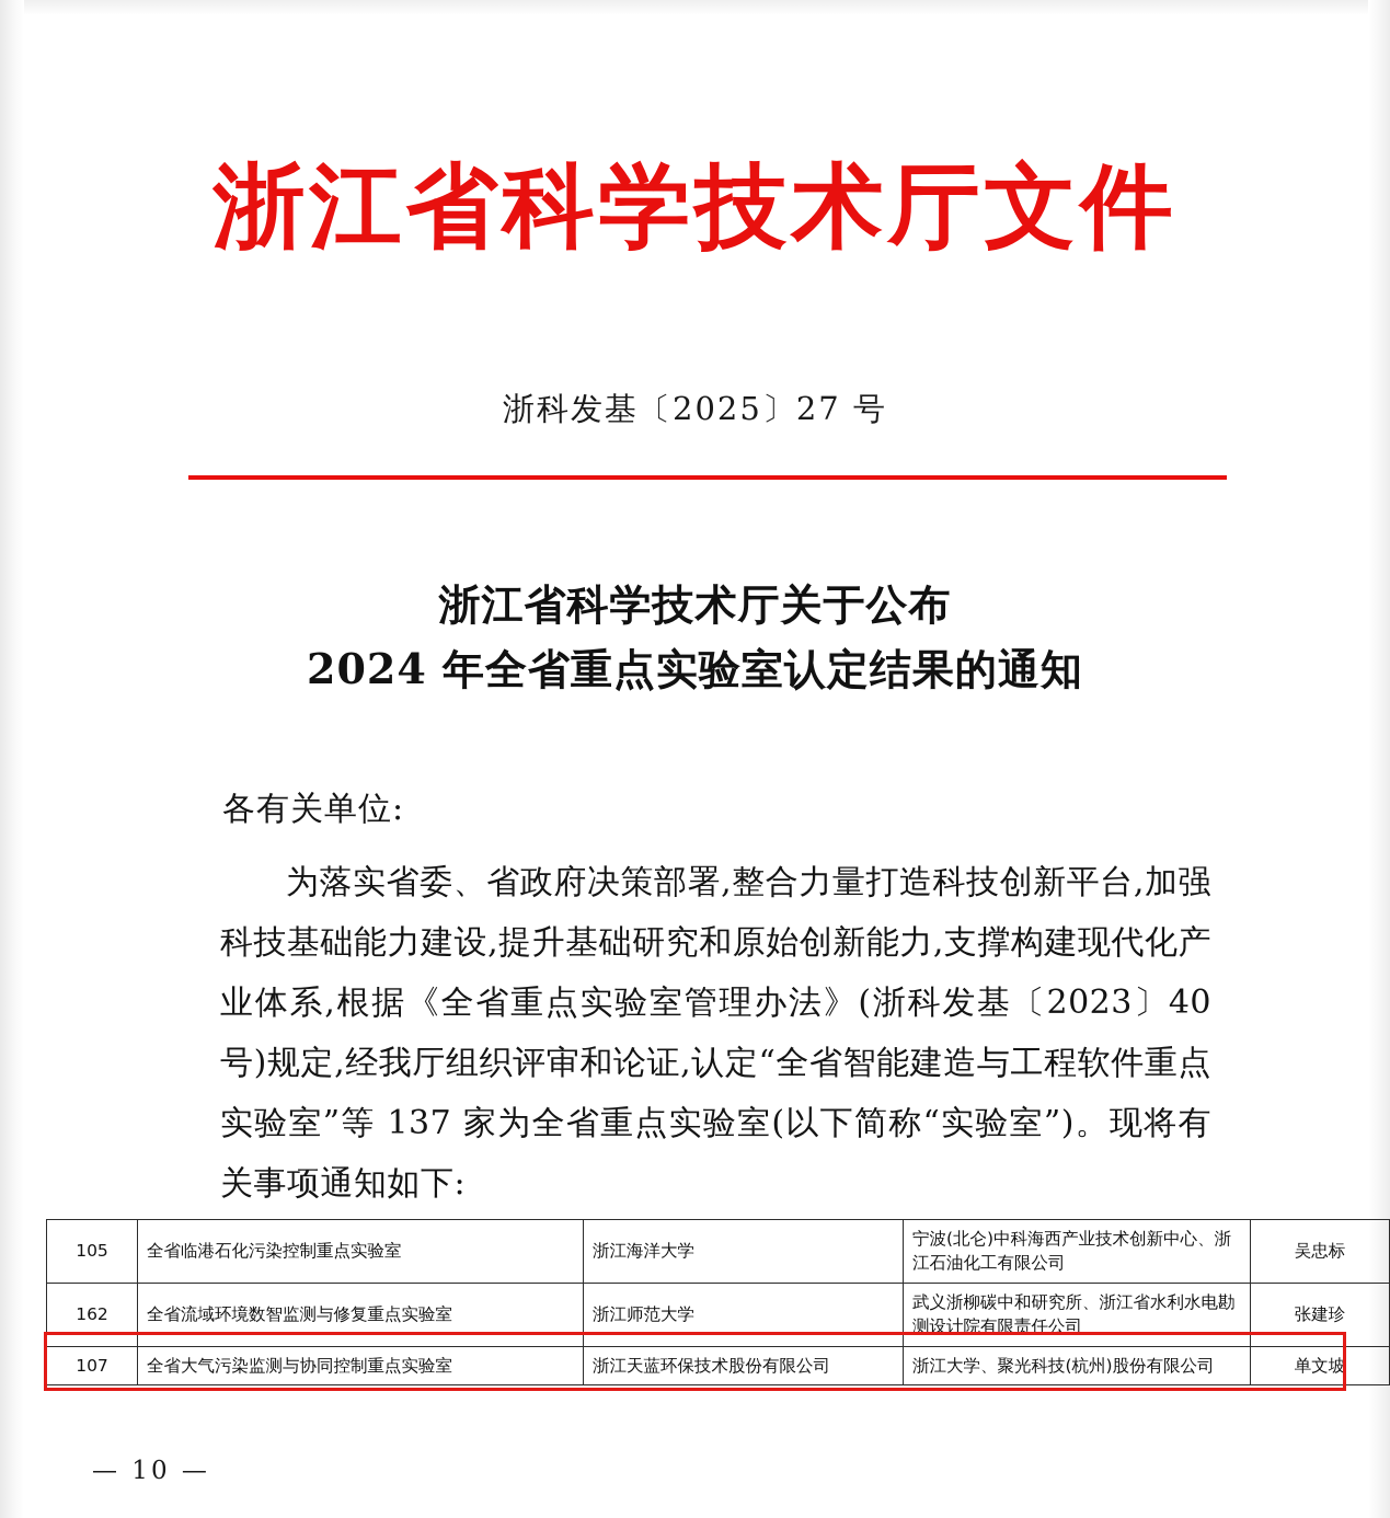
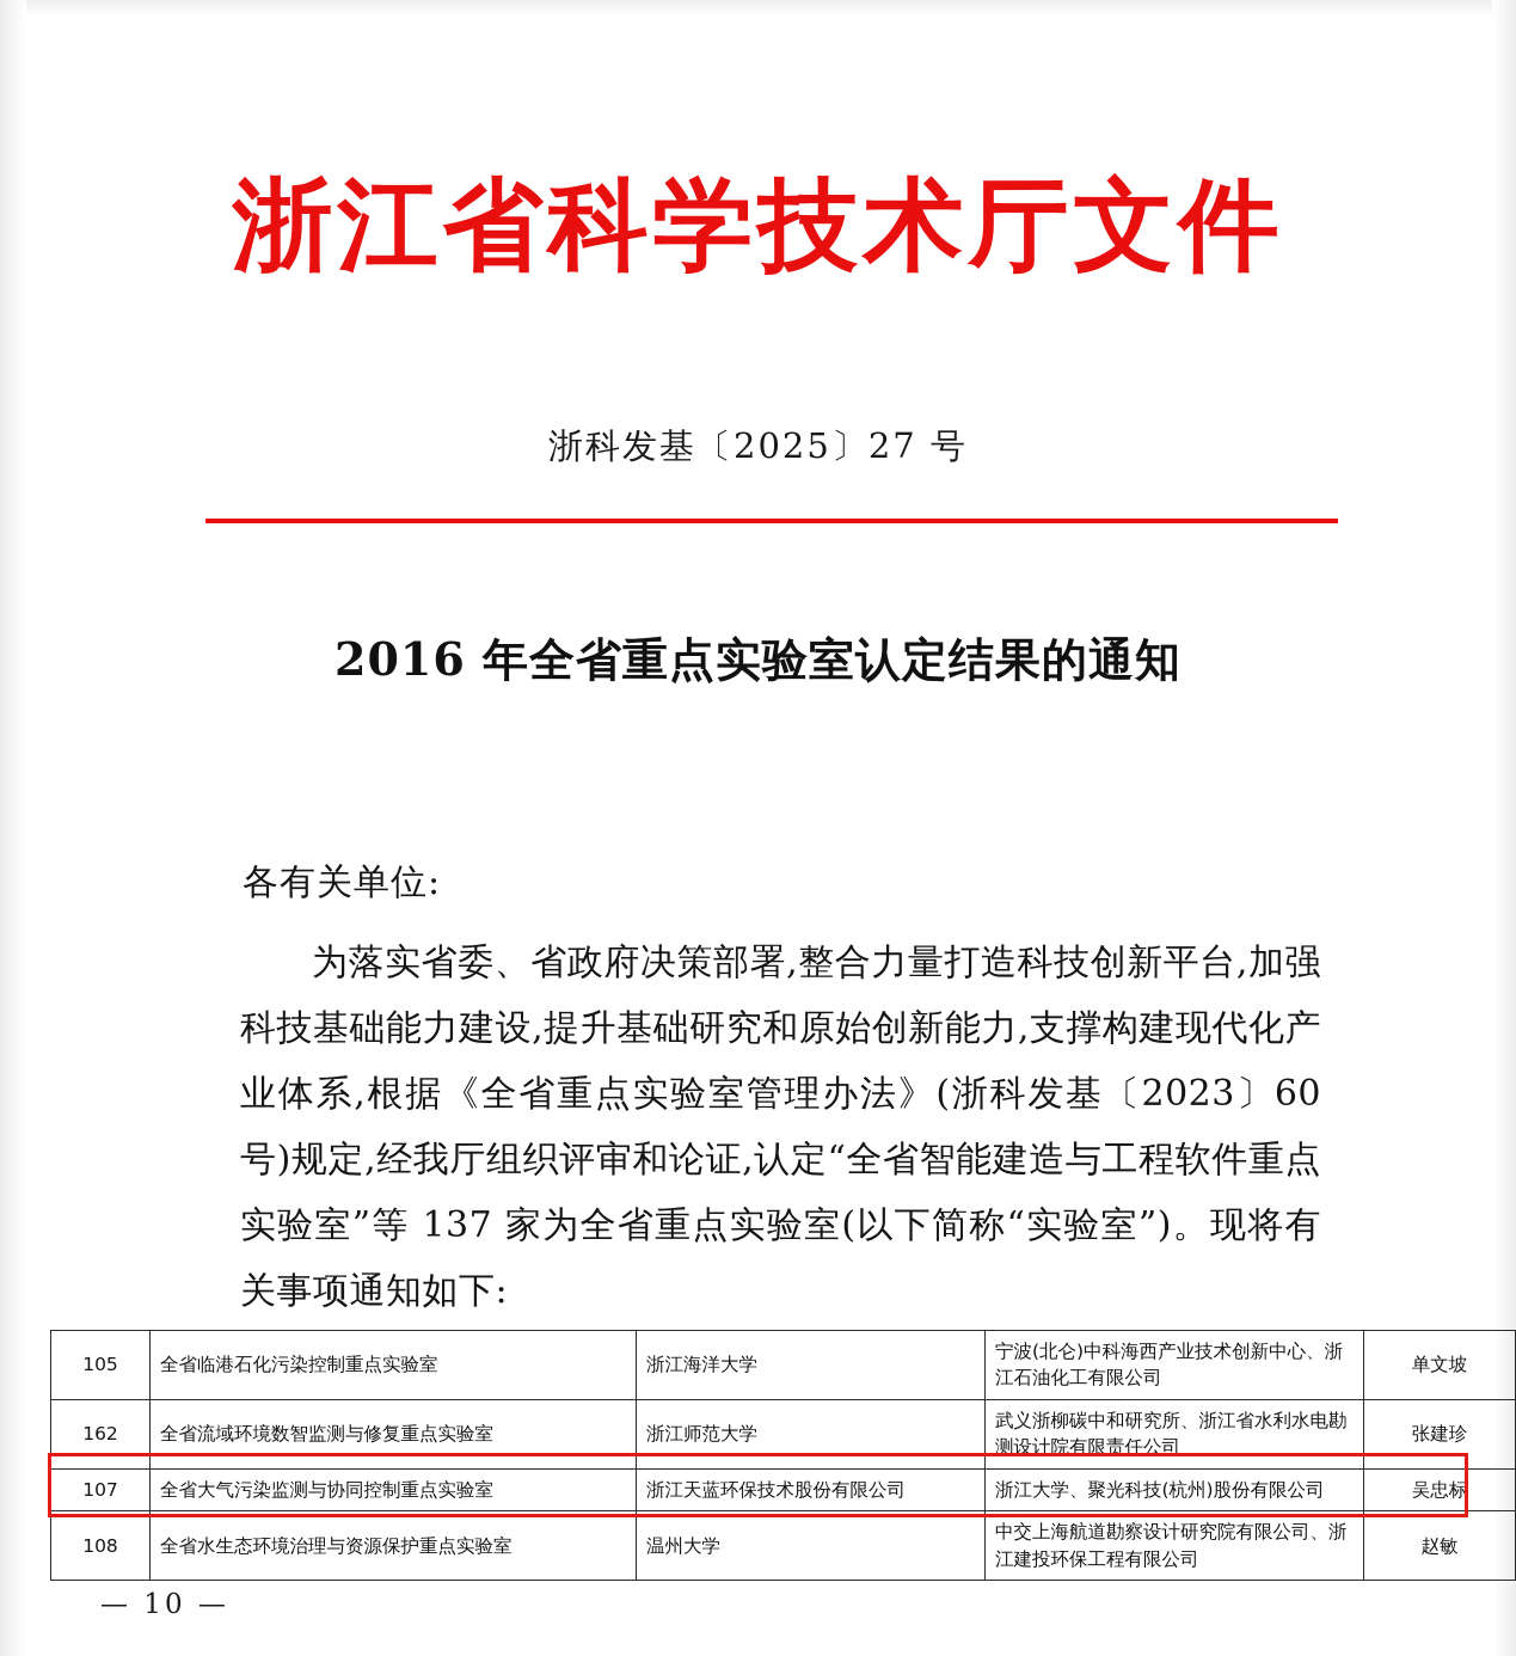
  浙江省科学技术厅文件
  浙科发基〔2025〕27 号
- 浙江省科学技术厅关于公布
- 2024 年全省重点实验室认定结果的通知
+ 2016 年全省重点实验室认定结果的通知
  各有关单位:
- 为落实省委、省政府决策部署,整合力量打造科技创新平台,加强科技基础能力建设,提升基础研究和原始创新能力,支撑构建现代化产业体系,根据《全省重点实验室管理办法》(浙科发基〔2023〕40 号)规定,经我厅组织评审和论证,认定“全省智能建造与工程软件重点实验室”等 137 家为全省重点实验室(以下简称“实验室”)。现将有关事项通知如下:
+ 为落实省委、省政府决策部署,整合力量打造科技创新平台,加强科技基础能力建设,提升基础研究和原始创新能力,支撑构建现代化产业体系,根据《全省重点实验室管理办法》(浙科发基〔2023〕60 号)规定,经我厅组织评审和论证,认定“全省智能建造与工程软件重点实验室”等 137 家为全省重点实验室(以下简称“实验室”)。现将有关事项通知如下:
- 105	全省临港石化污染控制重点实验室	浙江海洋大学	宁波(北仑)中科海西产业技术创新中心、浙江石油化工有限公司	吴忠标
+ 105	全省临港石化污染控制重点实验室	浙江海洋大学	宁波(北仑)中科海西产业技术创新中心、浙江石油化工有限公司	单文坡
  162	全省流域环境数智监测与修复重点实验室	浙江师范大学	武义浙柳碳中和研究所、浙江省水利水电勘测设计院有限责任公司	张建珍
- 107	全省大气污染监测与协同控制重点实验室	浙江天蓝环保技术股份有限公司	浙江大学、聚光科技(杭州)股份有限公司	单文坡
+ 107	全省大气污染监测与协同控制重点实验室	浙江天蓝环保技术股份有限公司	浙江大学、聚光科技(杭州)股份有限公司	吴忠标
+ 108	全省水生态环境治理与资源保护重点实验室	温州大学	中交上海航道勘察设计研究院有限公司、浙江建投环保工程有限公司	赵敏
  — 10 —
